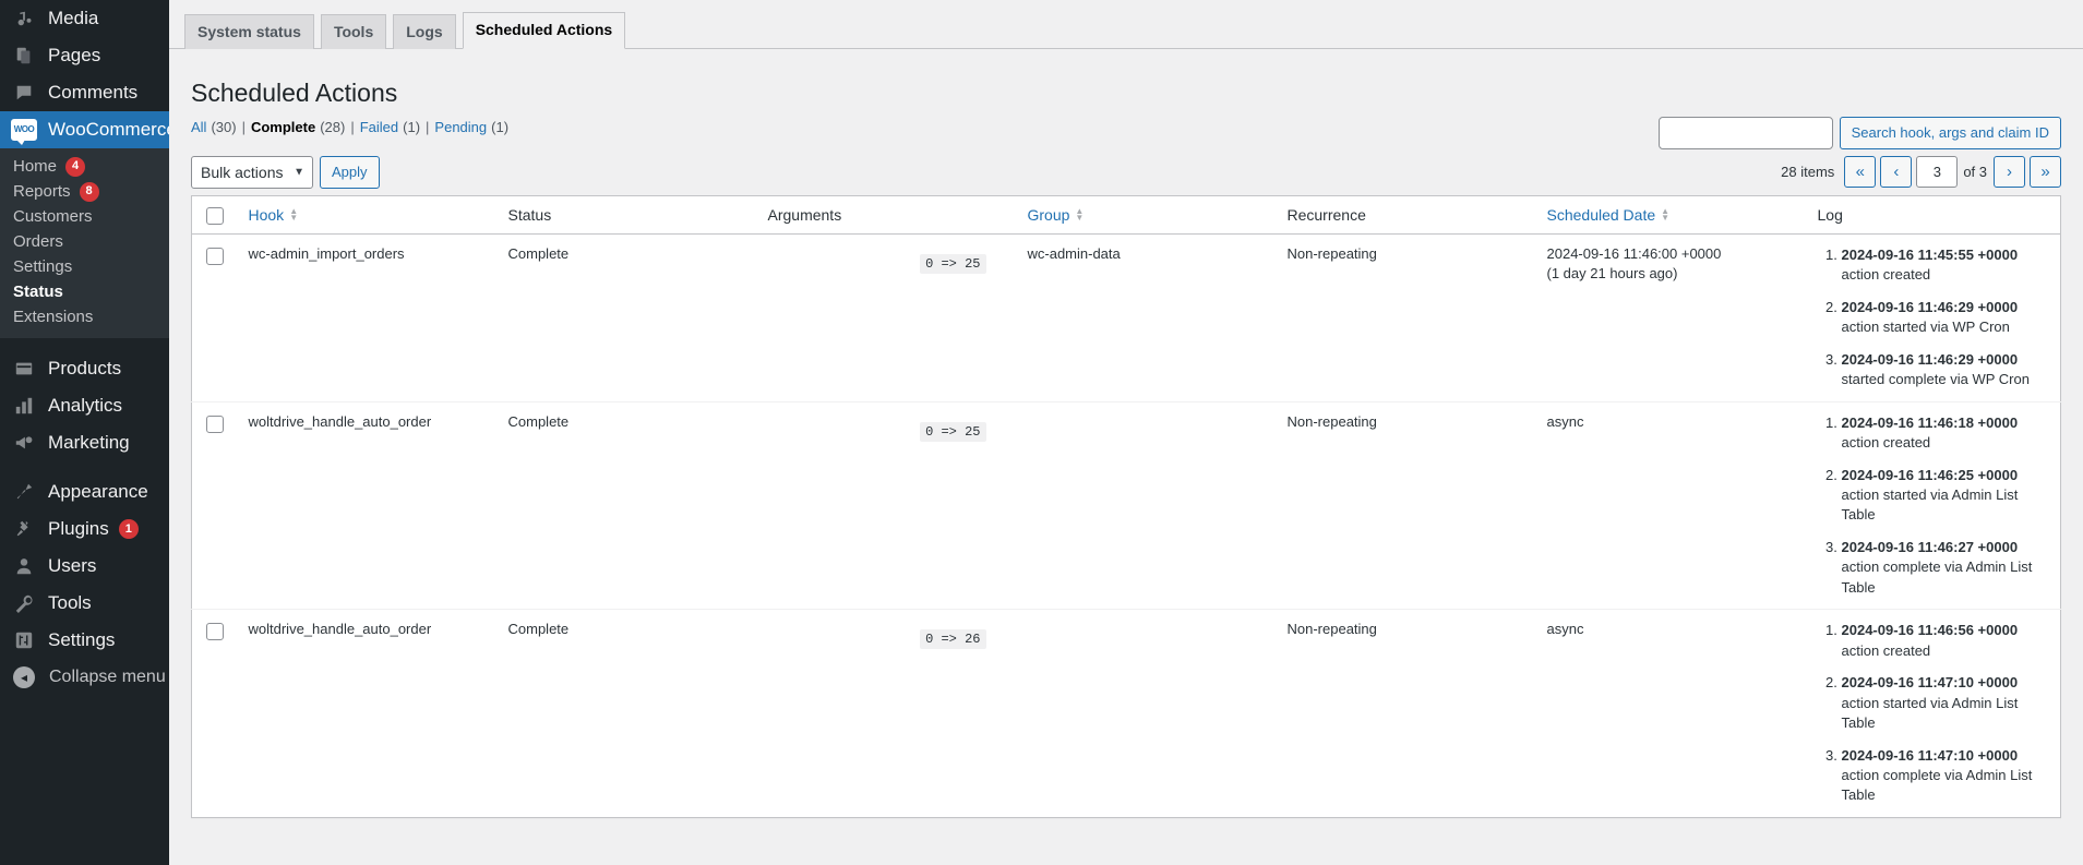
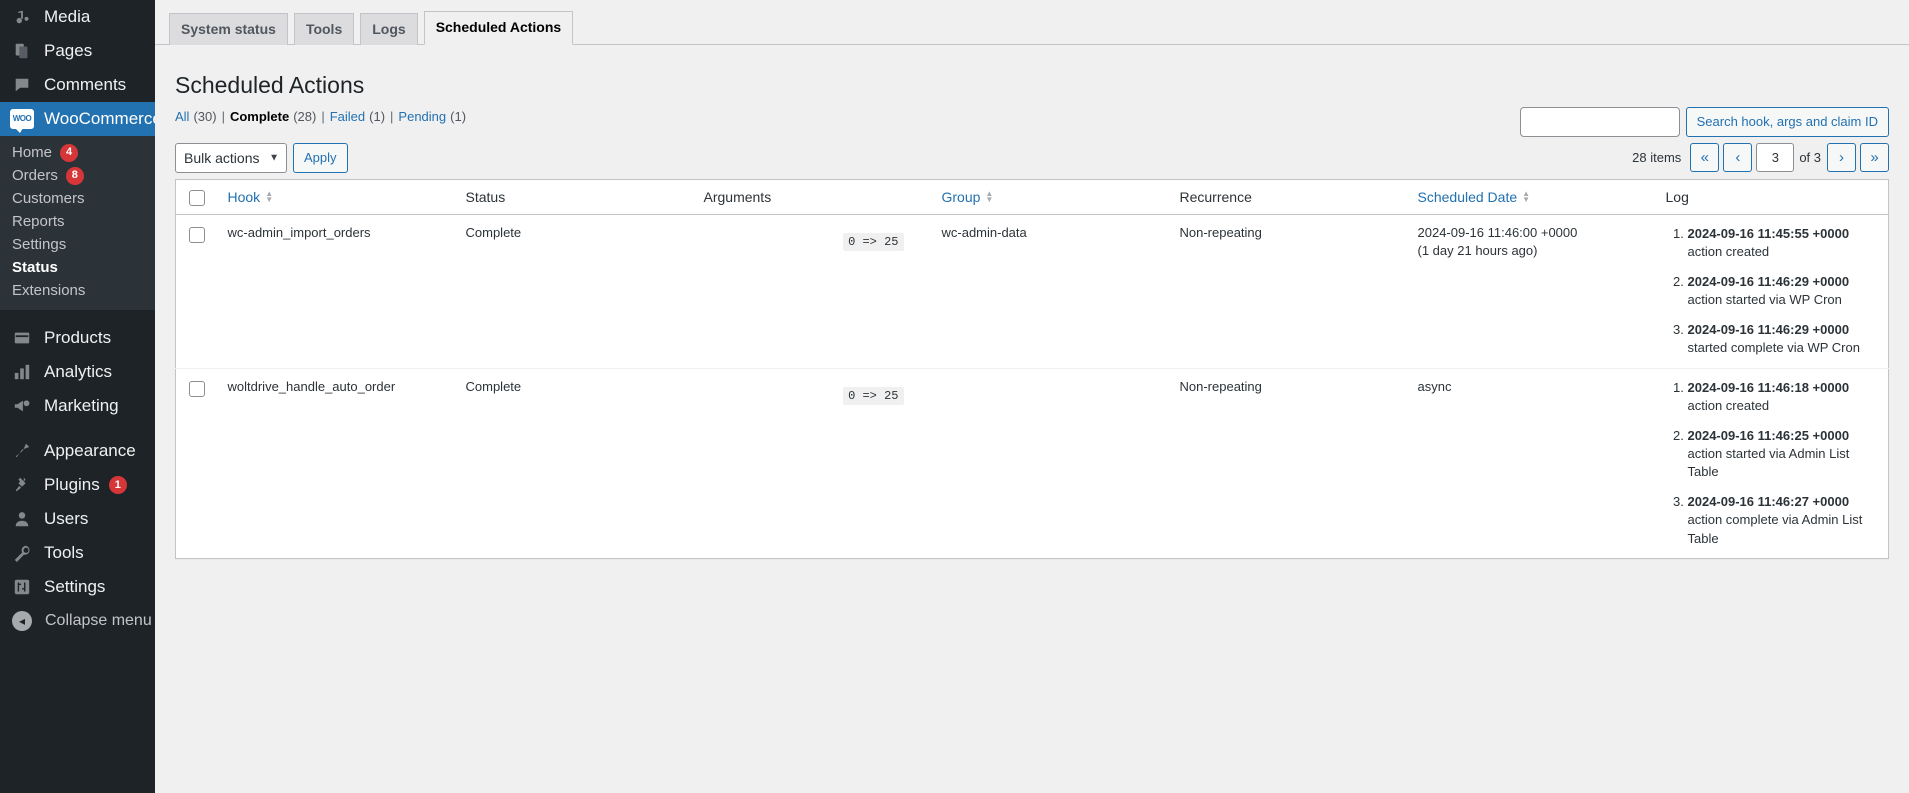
  Media
  Pages
  Comments
  WOO
  WooCommerc
  Home
  4
- Reports
+ Orders
  8
  Customers
- Orders
+ Reports
  Settings
  Status
  Extensions
  Products
  Analytics
  Marketing
  Appearance
  Plugins
  1
  Users
  Tools
  Settings
  ◂
  Collapse menu
  System status
  Tools
  Logs
  Scheduled Actions
  Scheduled Actions
  All
  (30)
  |
  Complete
  (28)
  |
  Failed
  (1)
  |
  Pending
  (1)
  Search hook, args and claim ID
  Bulk actions
  ▼
  Apply
  28 items
  «
  ‹
  3
  of 3
  ›
  »
  	Hook ▲▼	Status	Arguments	Group ▲▼	Recurrence	Scheduled Date ▲▼	Log
  	wc-admin_import_orders	Complete	0 => 25	wc-admin-data	Non-repeating	2024-09-16 11:46:00 +0000(1 day 21 hours ago)	2024-09-16 11:45:55 +0000action created2024-09-16 11:46:29 +0000action started via WP Cron2024-09-16 11:46:29 +0000started complete via WP Cron
  	woltdrive_handle_auto_order	Complete	0 => 25		Non-repeating	async	2024-09-16 11:46:18 +0000action created2024-09-16 11:46:25 +0000action started via Admin List Table2024-09-16 11:46:27 +0000action complete via Admin List Table
- 	woltdrive_handle_auto_order	Complete	0 => 26		Non-repeating	async	2024-09-16 11:46:56 +0000action created2024-09-16 11:47:10 +0000action started via Admin List Table2024-09-16 11:47:10 +0000action complete via Admin List Table
